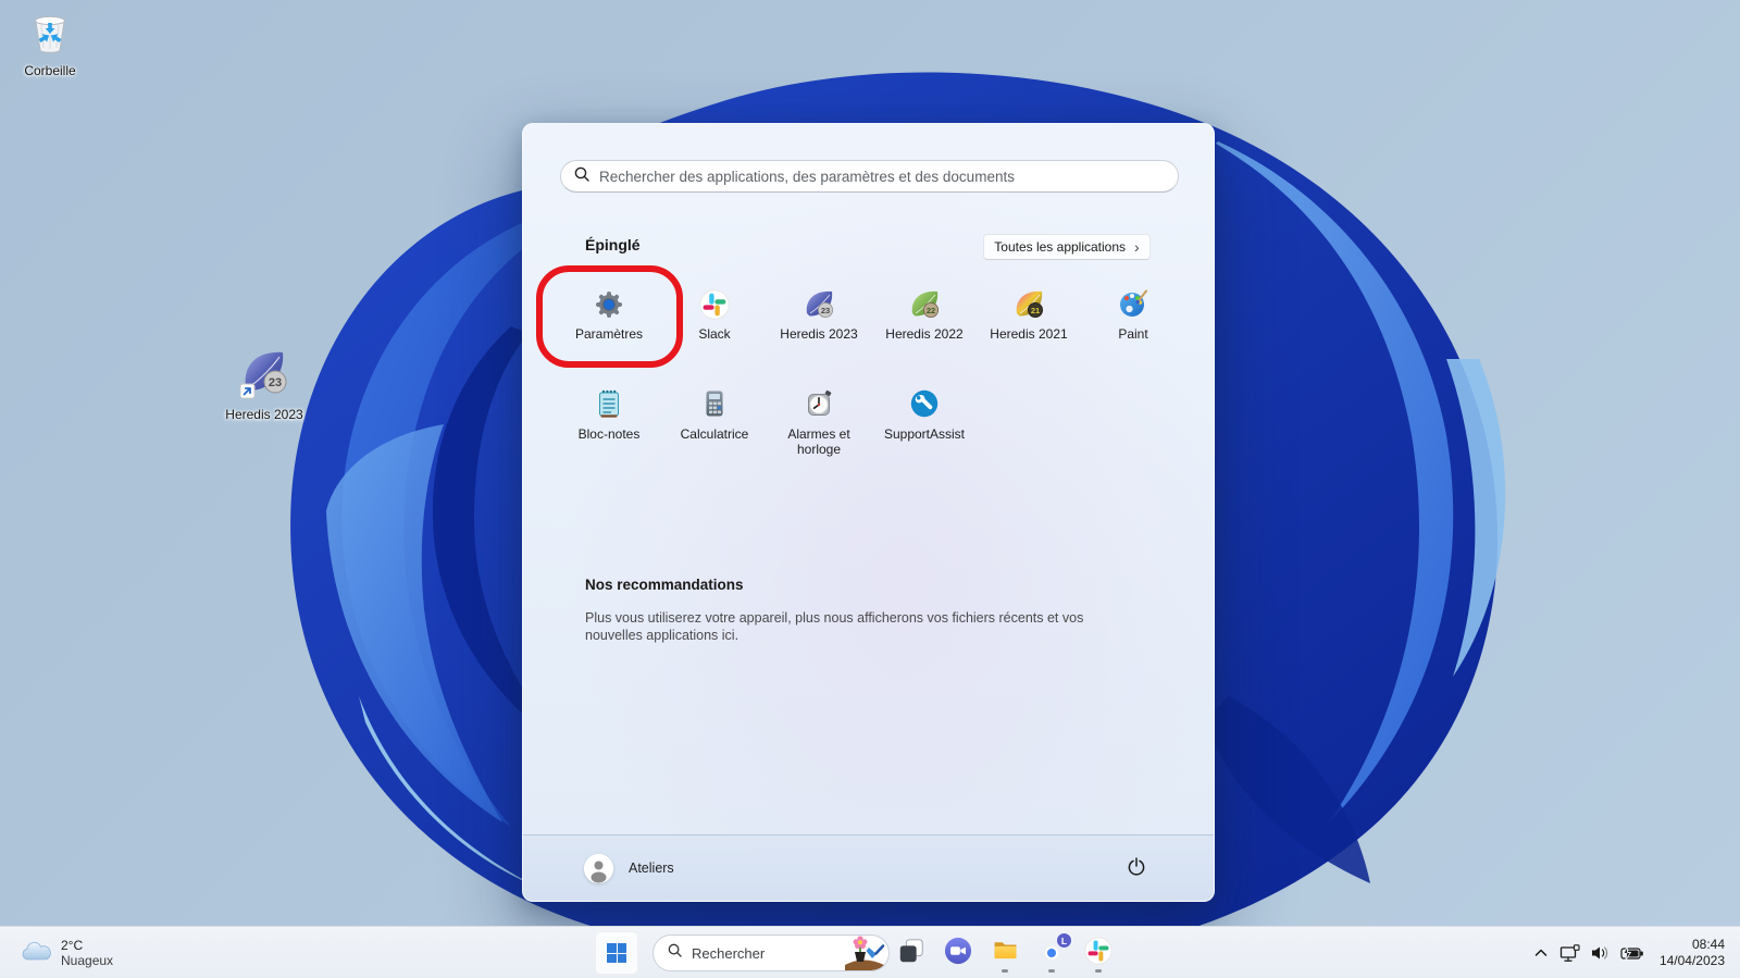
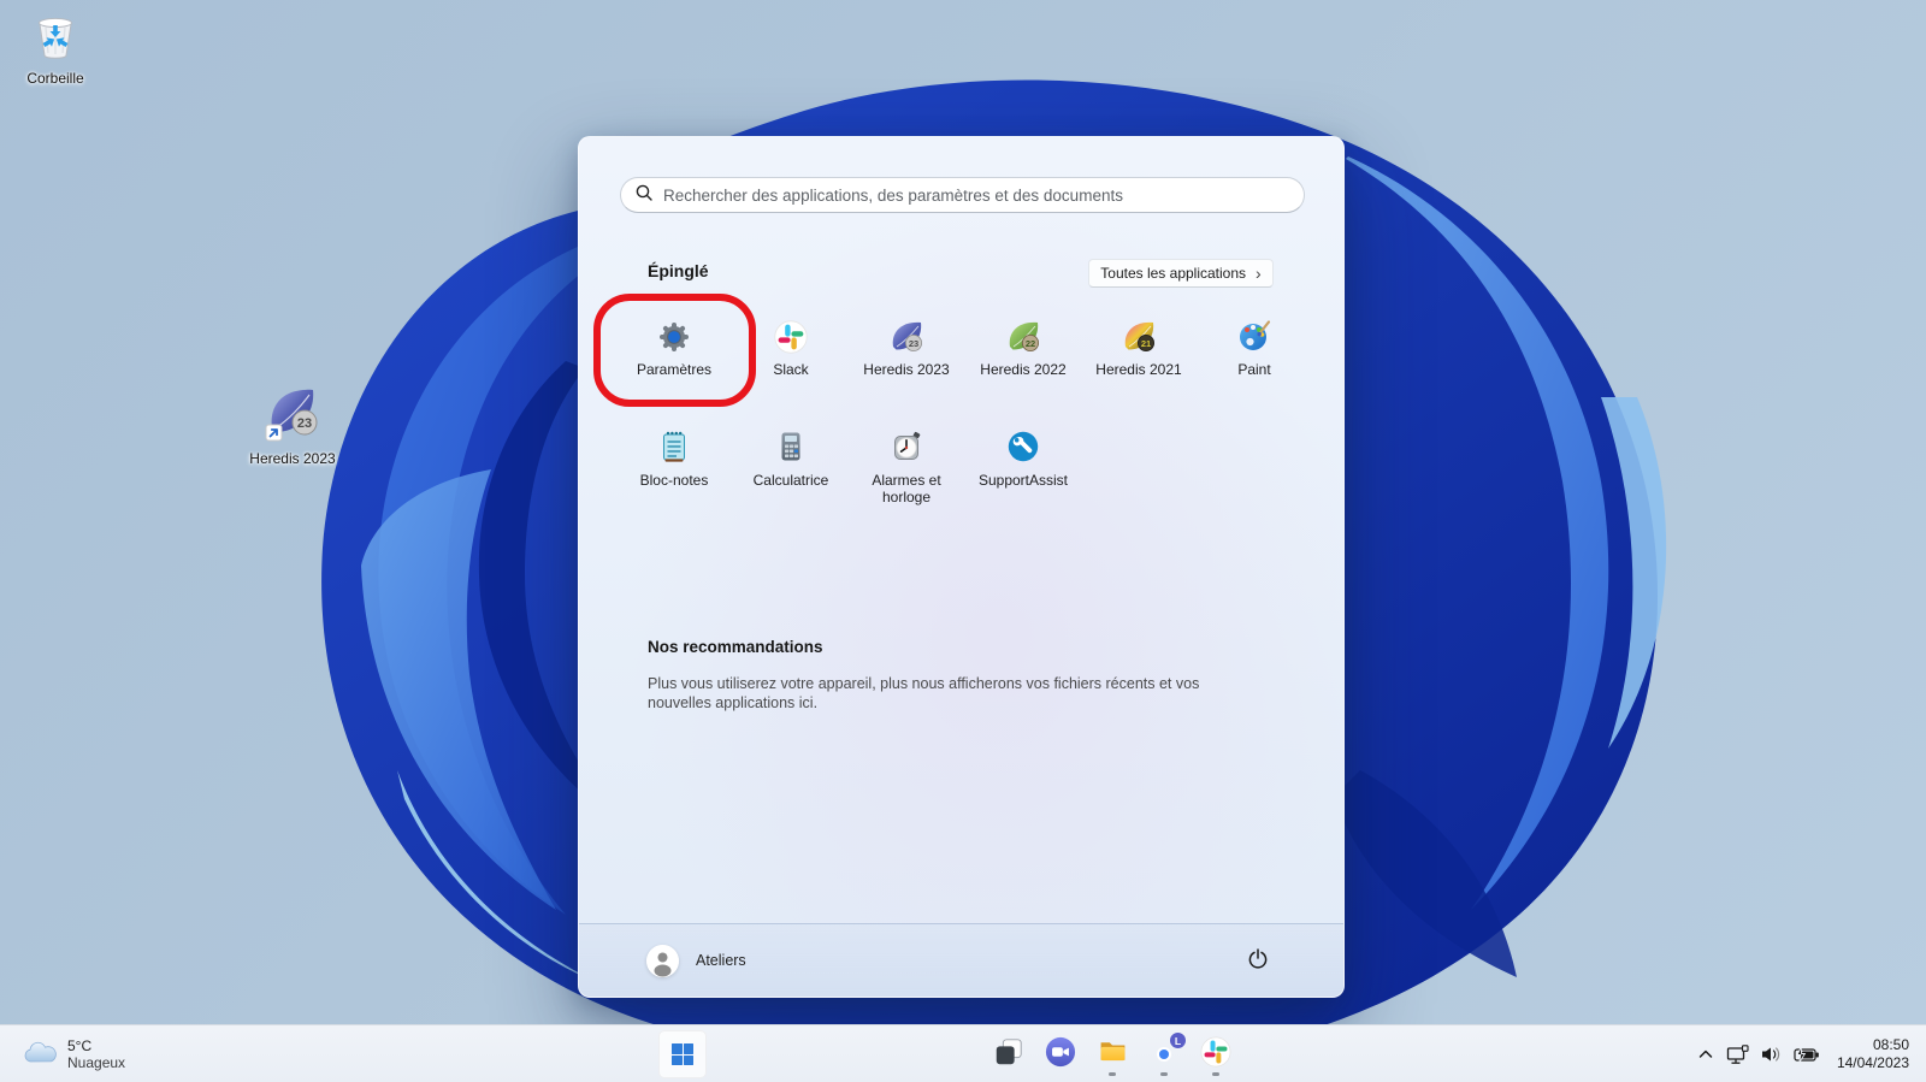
  Corbeille
  23
  Heredis 2023
  Rechercher des applications, des paramètres et des documents
  Épinglé
  Toutes les applications
  ›
  Paramètres
  Slack
  23
  Heredis 2023
  22
  Heredis 2022
  21
  Heredis 2021
  Paint
  Bloc-notes
  Calculatrice
  Alarmes et horloge
  SupportAssist
  Nos recommandations
  Plus vous utiliserez votre appareil, plus nous afficherons vos fichiers récents et vos nouvelles applications ici.
  Ateliers
- 2°C
+ 5°C
  Nuageux
- Rechercher
  L
- 08:44
+ 08:50
  14/04/2023
